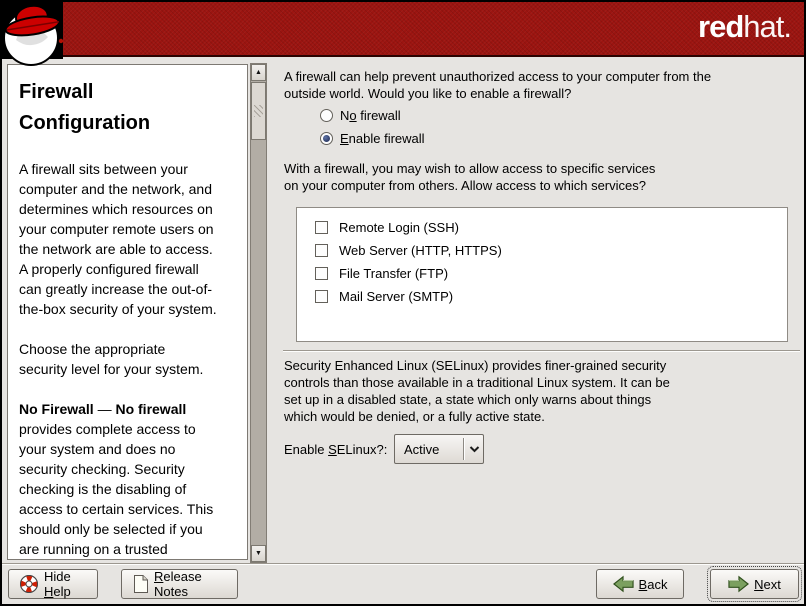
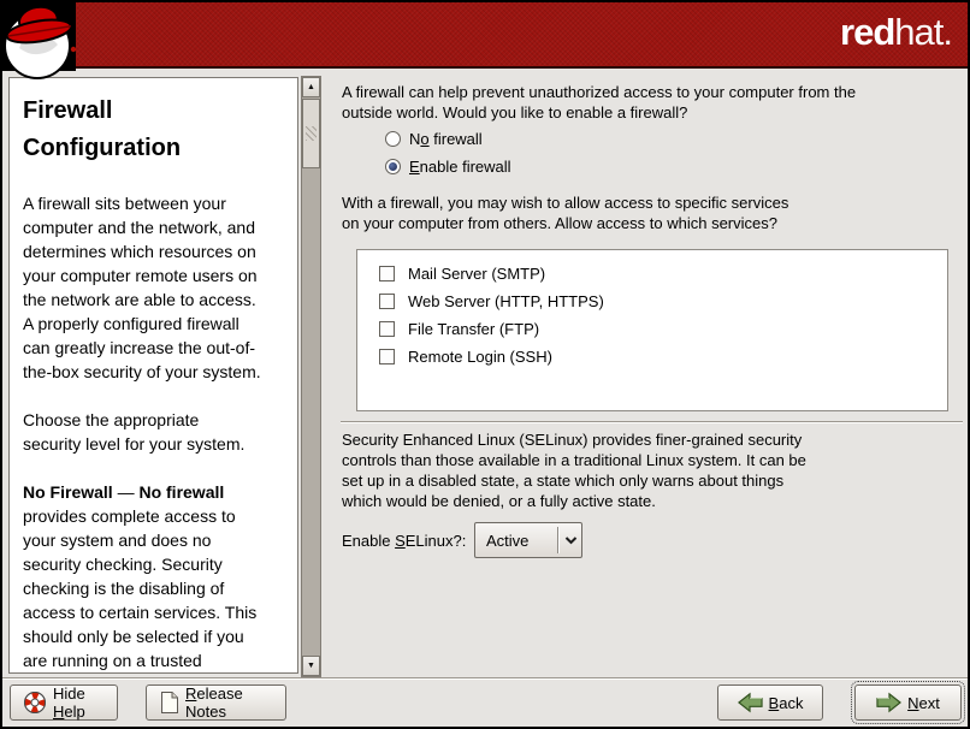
  redhat.
  Firewall
  Configuration
  A firewall sits between your
  computer and the network, and
  determines which resources on
  your computer remote users on
  the network are able to access.
  A properly configured firewall
  can greatly increase the out-of-
  the-box security of your system.
  Choose the appropriate
  security level for your system.
  No Firewall — No firewall
  provides complete access to
  your system and does no
  security checking. Security
  checking is the disabling of
  access to certain services. This
  should only be selected if you
  are running on a trusted
  A firewall can help prevent unauthorized access to your computer from the
  outside world. Would you like to enable a firewall?
  No firewall
  Enable firewall
  With a firewall, you may wish to allow access to specific services
  on your computer from others. Allow access to which services?
- Remote Login (SSH)
+ Mail Server (SMTP)
  Web Server (HTTP, HTTPS)
  File Transfer (FTP)
- Mail Server (SMTP)
+ Remote Login (SSH)
  Security Enhanced Linux (SELinux) provides finer-grained security
  controls than those available in a traditional Linux system. It can be
  set up in a disabled state, a state which only warns about things
  which would be denied, or a fully active state.
  Enable SELinux?:
  Active
  Hide Help
  Release Notes
  Back
  Next
